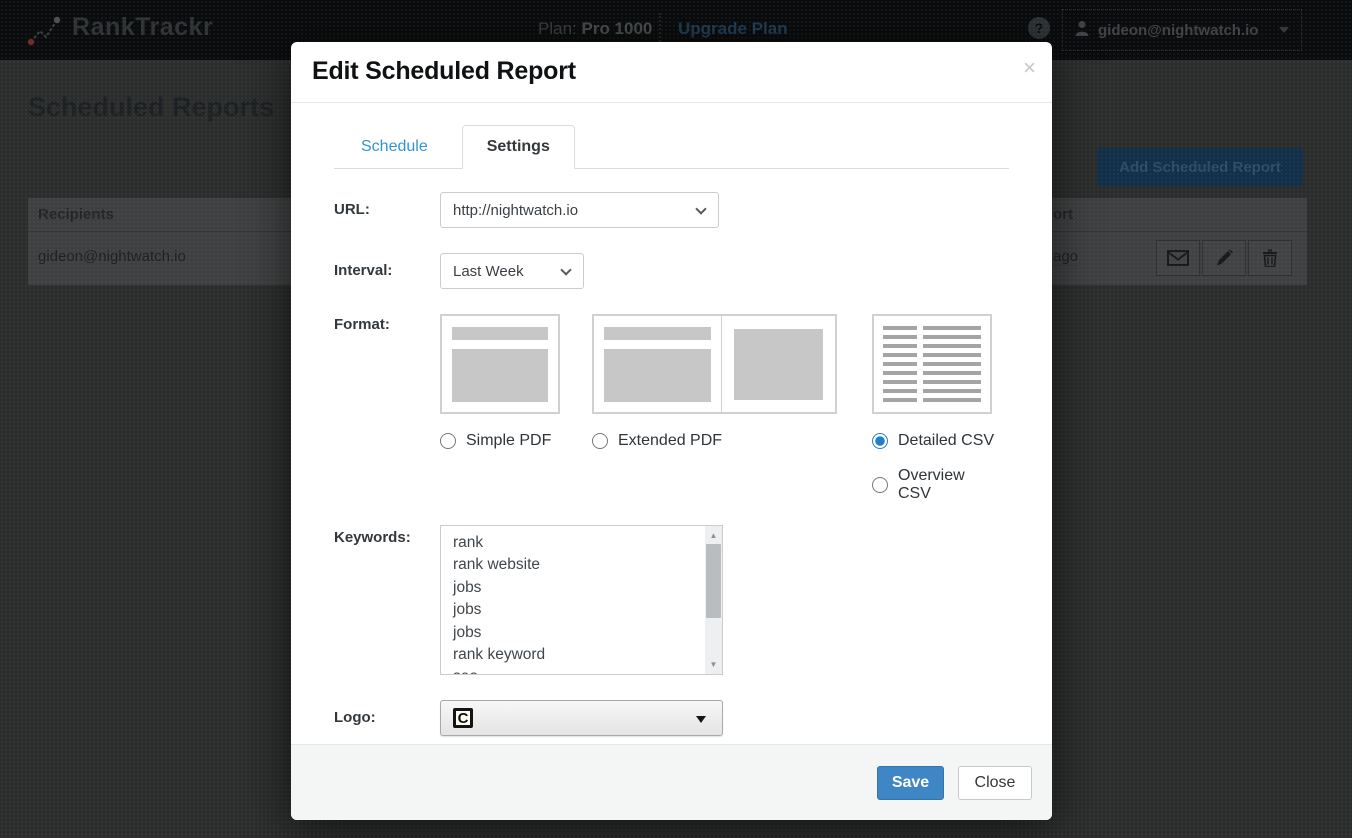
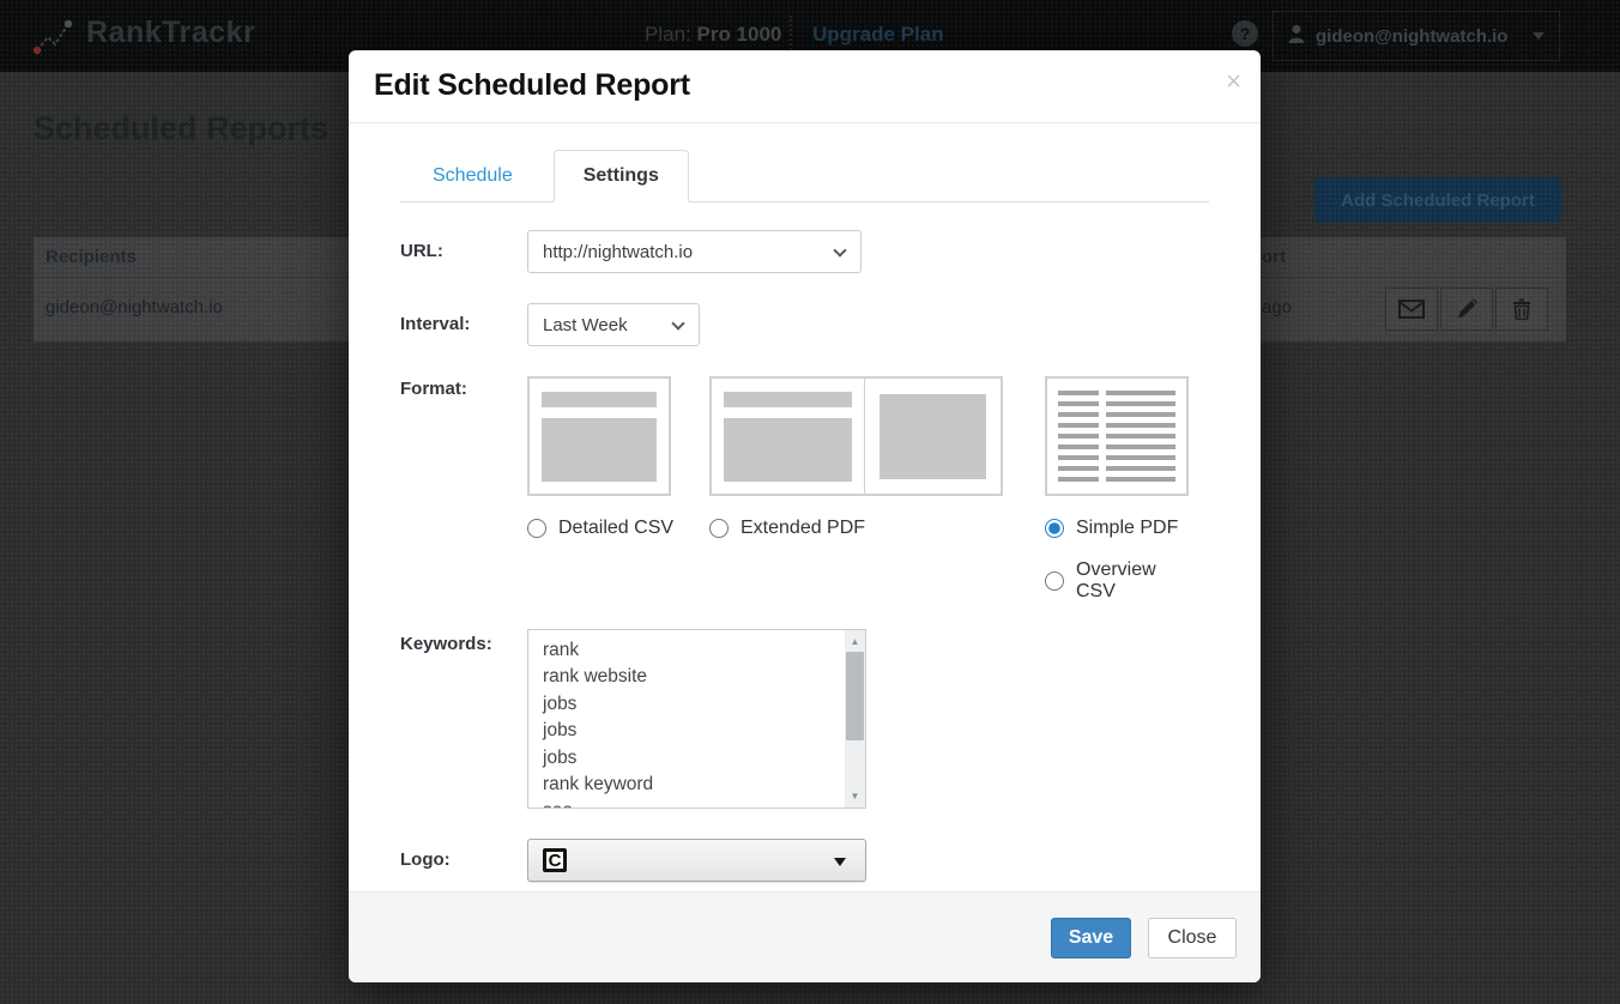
  Edit Scheduled Report
  ×
  Schedule
  Settings
  URL:
  http://nightwatch.io
  Interval:
  Last Week
  Format:
- Simple PDF
+ Detailed CSV
  Extended PDF
- Detailed CSV
+ Simple PDF
  Overview CSV
  Keywords:
  rank
  rank website
  jobs
  jobs
  jobs
  rank keyword
  ▲
  ▼
  Logo:
  C
  Save
  Close
